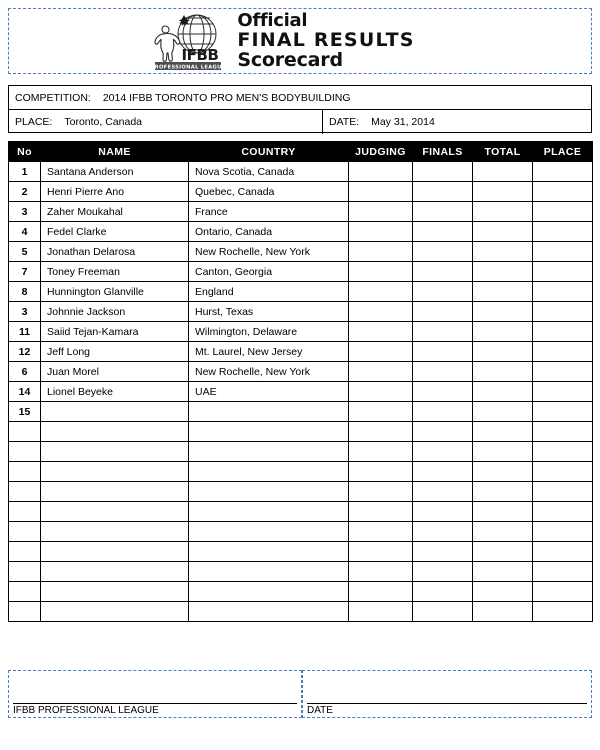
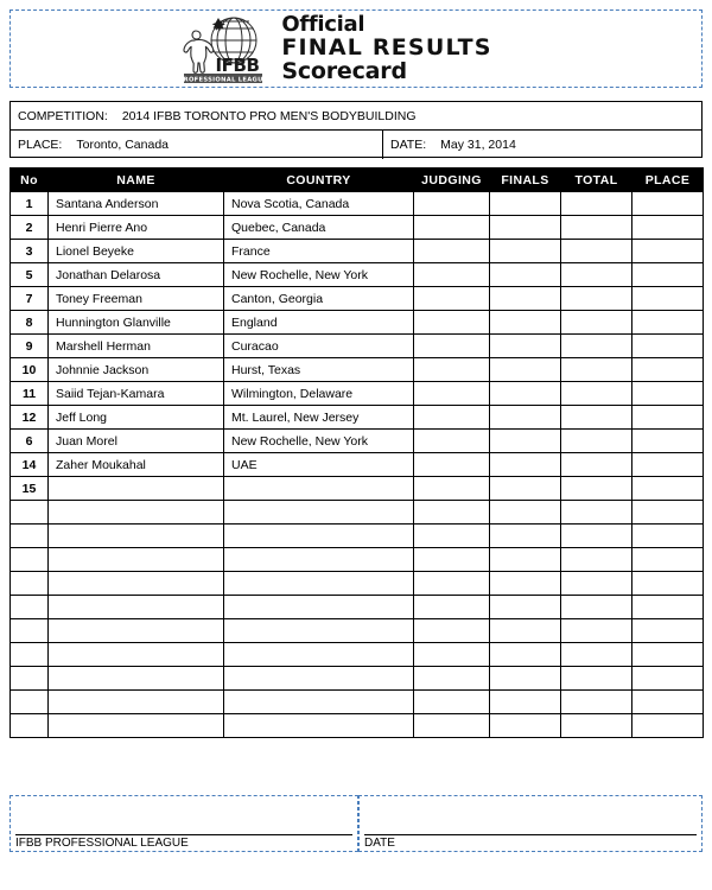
  IFBB
  Official
  FINAL RESULTS
  Scorecard
  COMPETITION:
  2014 IFBB TORONTO PRO MEN'S BODYBUILDING
  PLACE:
  Toronto, Canada
  DATE:
  May 31, 2014
  No	NAME	COUNTRY	JUDGING	FINALS	TOTAL	PLACE
  1	Santana Anderson	Nova Scotia, Canada
  2	Henri Pierre Ano	Quebec, Canada
- 3	Zaher Moukahal	France
+ 3	Lionel Beyeke	France
- 4	Fedel Clarke	Ontario, Canada
  5	Jonathan Delarosa	New Rochelle, New York
  7	Toney Freeman	Canton, Georgia
  8	Hunnington Glanville	England
+ 9	Marshell Herman	Curacao
- 3	Johnnie Jackson	Hurst, Texas
+ 10	Johnnie Jackson	Hurst, Texas
  11	Saiid Tejan-Kamara	Wilmington, Delaware
  12	Jeff Long	Mt. Laurel, New Jersey
  6	Juan Morel	New Rochelle, New York
- 14	Lionel Beyeke	UAE
+ 14	Zaher Moukahal	UAE
  15
  IFBB PROFESSIONAL LEAGUE
  DATE
